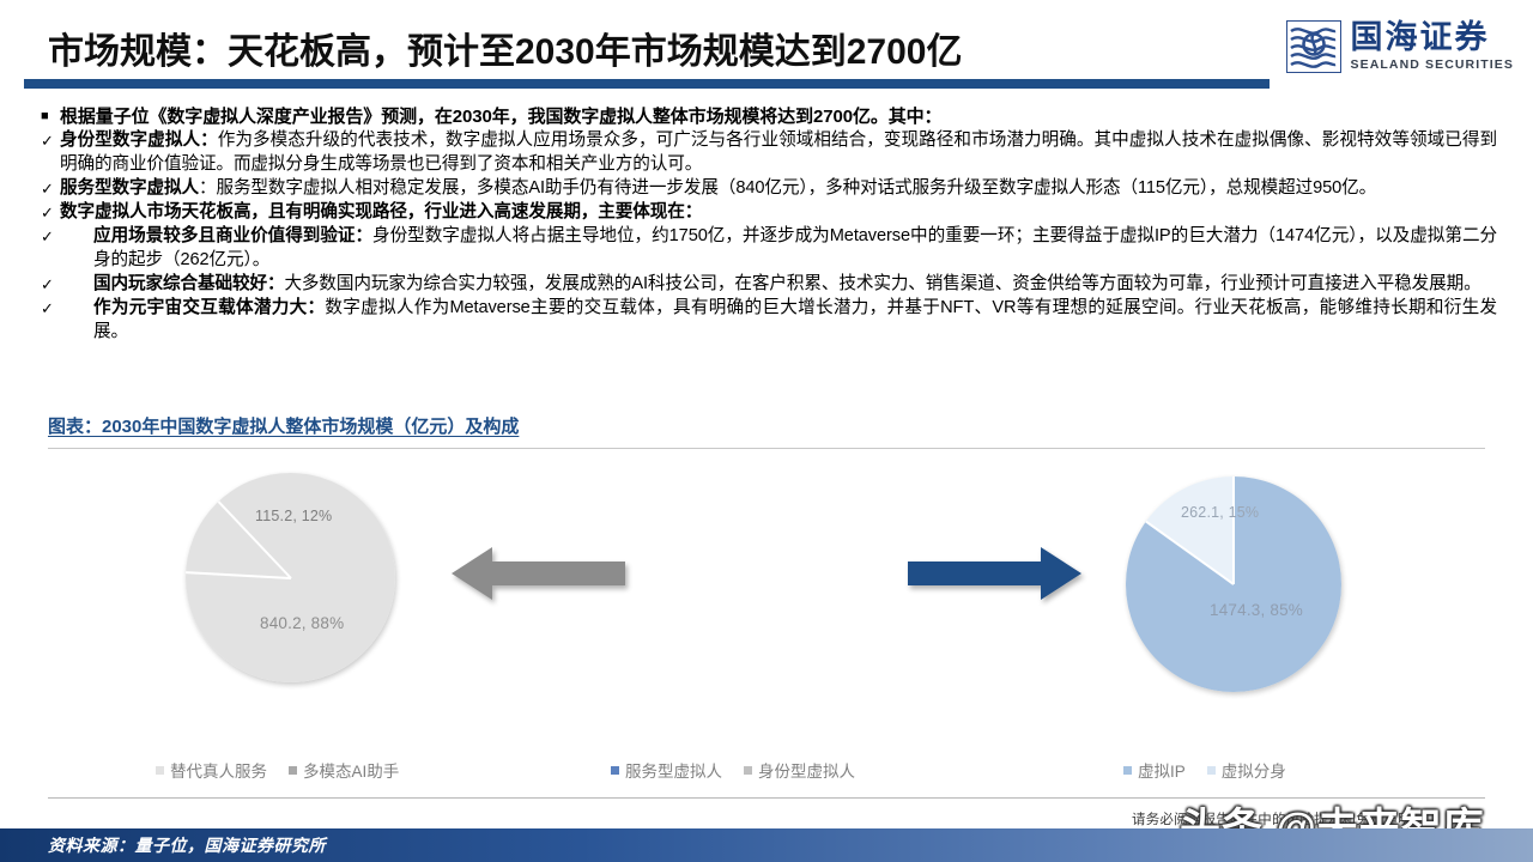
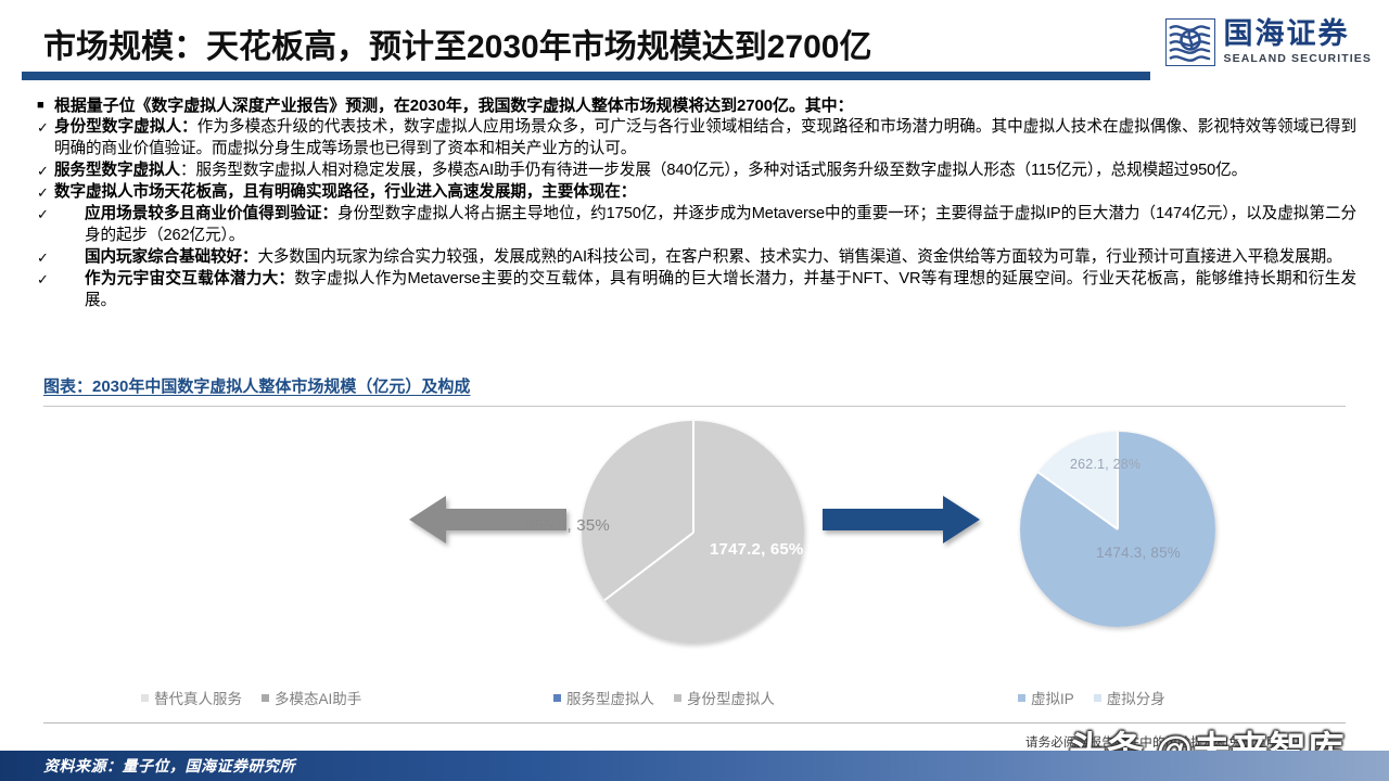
  市场规模：天花板高，预计至2030年市场规模达到2700亿
  国海证券
  SEALAND SECURITIES
  ■
  根据量子位《数字虚拟人深度产业报告》预测，在2030年，我国数字虚拟人整体市场规模将达到2700亿。其中：
  ✓
  身份型数字虚拟人：作为多模态升级的代表技术，数字虚拟人应用场景众多，可广泛与各行业领域相结合，变现路径和市场潜力明确。其中虚拟人技术在虚拟偶像、影视特效等领域已得到明确的商业价值验证。而虚拟分身生成等场景也已得到了资本和相关产业方的认可。
  ✓
  服务型数字虚拟人：服务型数字虚拟人相对稳定发展，多模态AI助手仍有待进一步发展（840亿元），多种对话式服务升级至数字虚拟人形态（115亿元），总规模超过950亿。
  ✓
  数字虚拟人市场天花板高，且有明确实现路径，行业进入高速发展期，主要体现在：
  ✓
  应用场景较多且商业价值得到验证：身份型数字虚拟人将占据主导地位，约1750亿，并逐步成为Metaverse中的重要一环；主要得益于虚拟IP的巨大潜力（1474亿元），以及虚拟第二分身的起步（262亿元）。
  ✓
  国内玩家综合基础较好：大多数国内玩家为综合实力较强，发展成熟的AI科技公司，在客户积累、技术实力、销售渠道、资金供给等方面较为可靠，行业预计可直接进入平稳发展期。
  ✓
  作为元宇宙交互载体潜力大：数字虚拟人作为Metaverse主要的交互载体，具有明确的巨大增长潜力，并基于NFT、VR等有理想的延展空间。行业天花板高，能够维持长期和衍生发展。
  图表：2030年中国数字虚拟人整体市场规模（亿元）及构成
- 115.2, 12%
- 840.2, 88%
  替代真人服务
  多模态AI助手
+ 955.4, 35%
+ 1747.2, 65%
  服务型虚拟人
  身份型虚拟人
- 262.1, 15%
+ 262.1, 28%
  1474.3, 85%
  虚拟IP
  虚拟分身
  请务必阅读报告附注中的风险提示和免责声明
  资料来源：量子位，国海证券研究所
